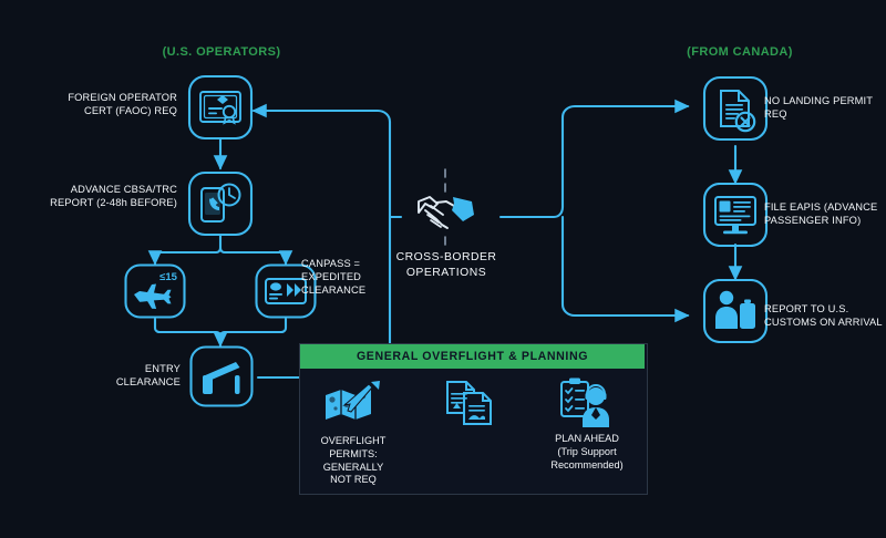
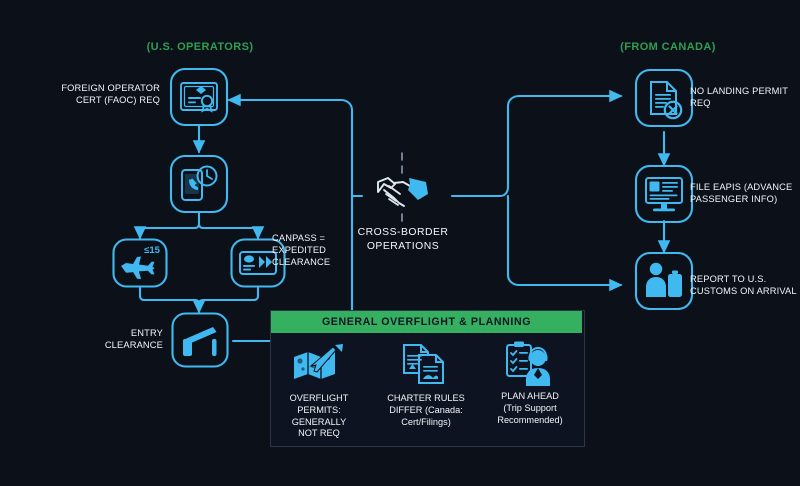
  FOREIGN OPERATOR
  CERT (FAOC) REQ
- ADVANCE CBSA/TRC
- REPORT (2-48h BEFORE)
  ≤15
  CANPASS =
  EXPEDITED
  CLEARANCE
  ENTRY
  CLEARANCE
  NO LANDING PERMIT
  REQ
  FILE EAPIS (ADVANCE
  PASSENGER INFO)
  REPORT TO U.S.
  CUSTOMS ON ARRIVAL
  (U.S. OPERATORS)
  (FROM CANADA)
  CROSS-BORDER
  OPERATIONS
  GENERAL OVERFLIGHT & PLANNING
  OVERFLIGHT
  PERMITS: GENERALLY
  NOT REQ
+ CHARTER RULES
+ DIFFER (Canada:
+ Cert/Filings)
  PLAN AHEAD
  (Trip Support
  Recommended)
